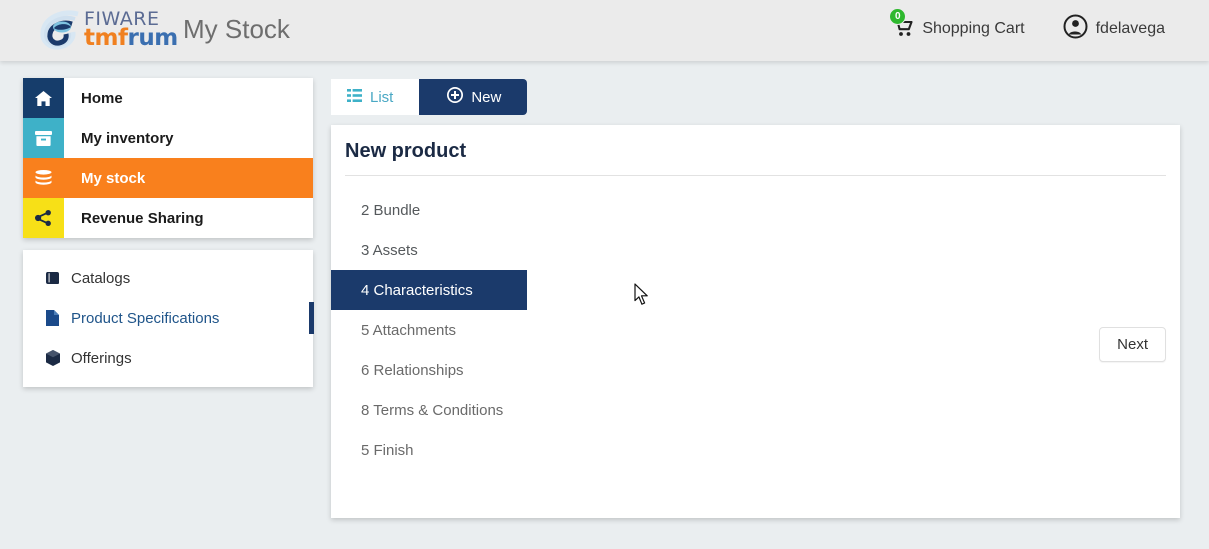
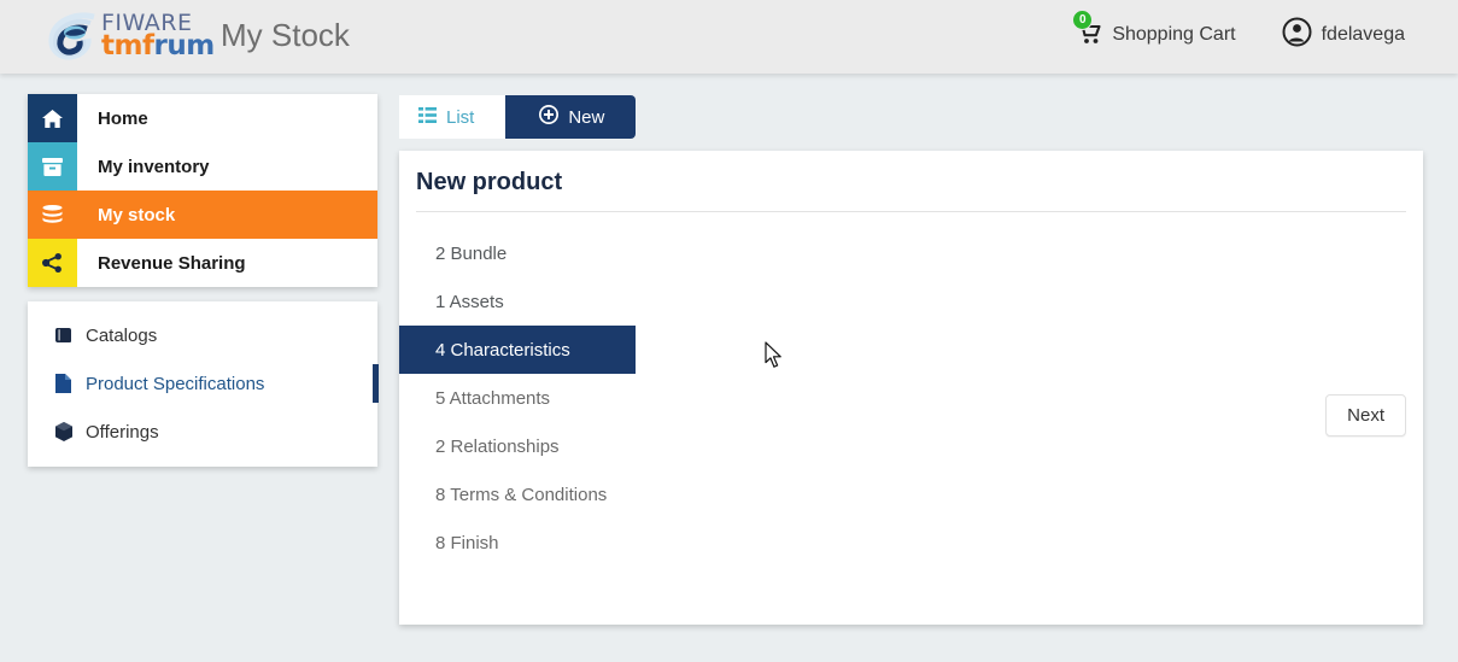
  FIWARE
  tmfrum
  My Stock
  0
  Shopping Cart
  fdelavega
  Home
  My inventory
  My stock
  Revenue Sharing
  Catalogs
  Product Specifications
  Offerings
  List
  New
  New product
  2 Bundle
- 3 Assets
+ 1 Assets
  4 Characteristics
  5 Attachments
- 6 Relationships
+ 2 Relationships
  8 Terms & Conditions
- 5 Finish
+ 8 Finish
  Next
